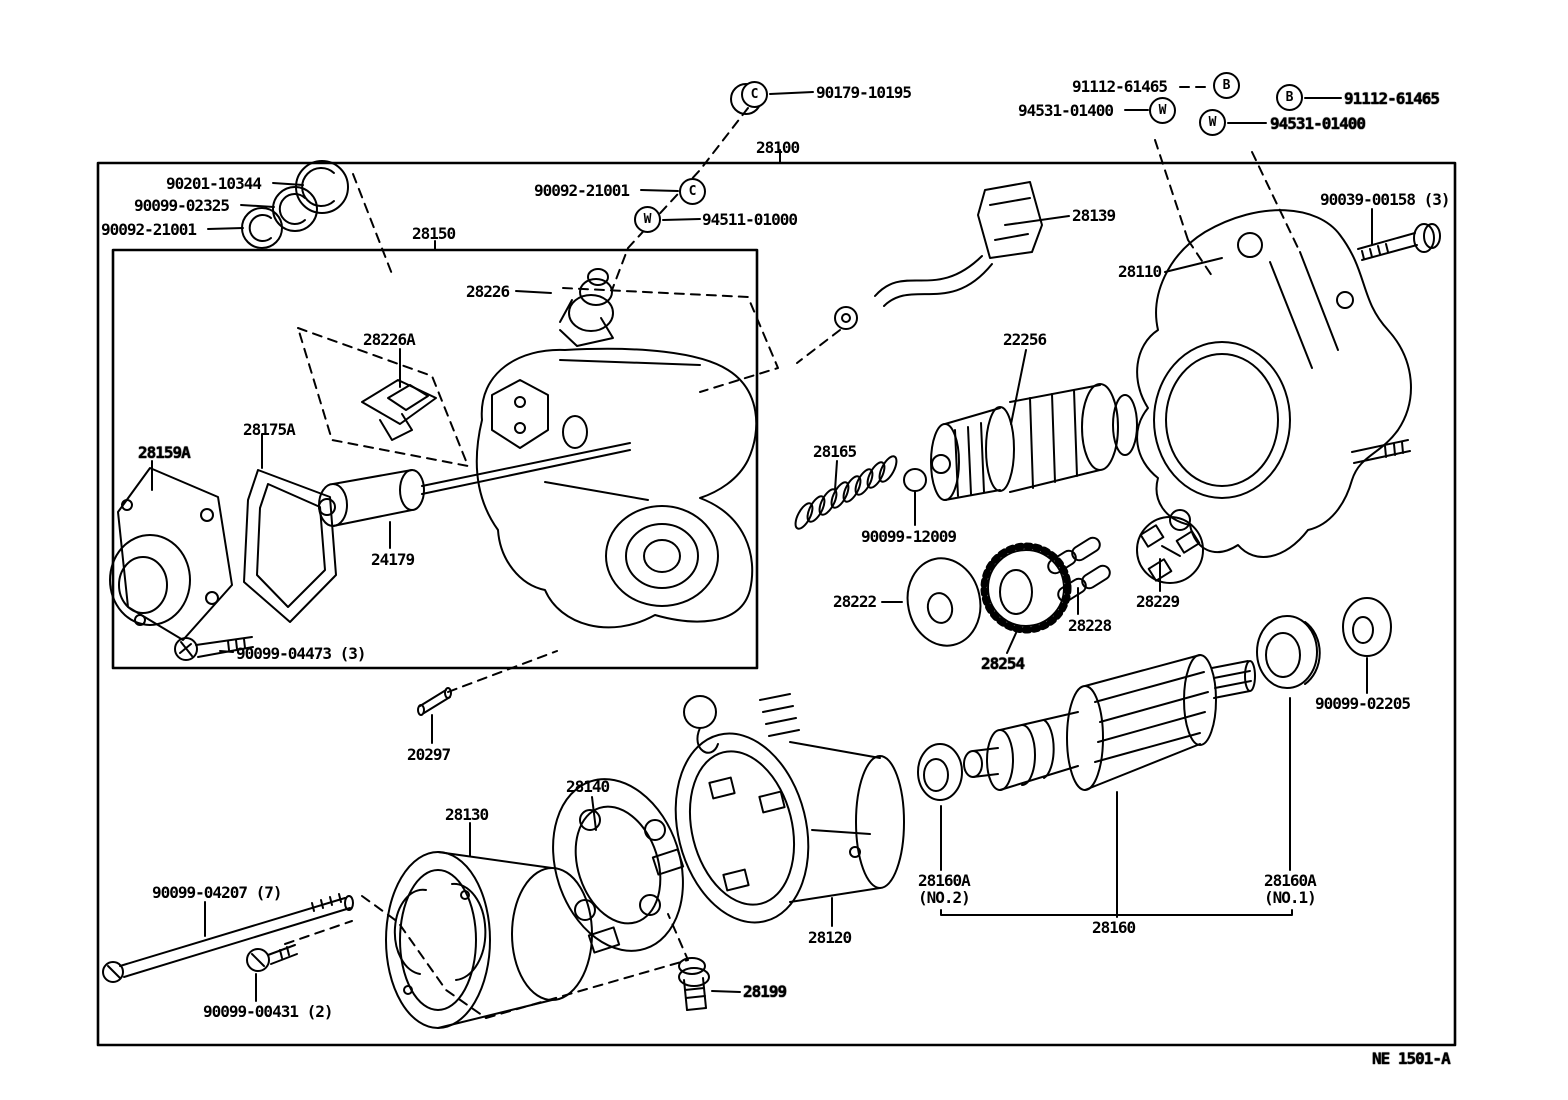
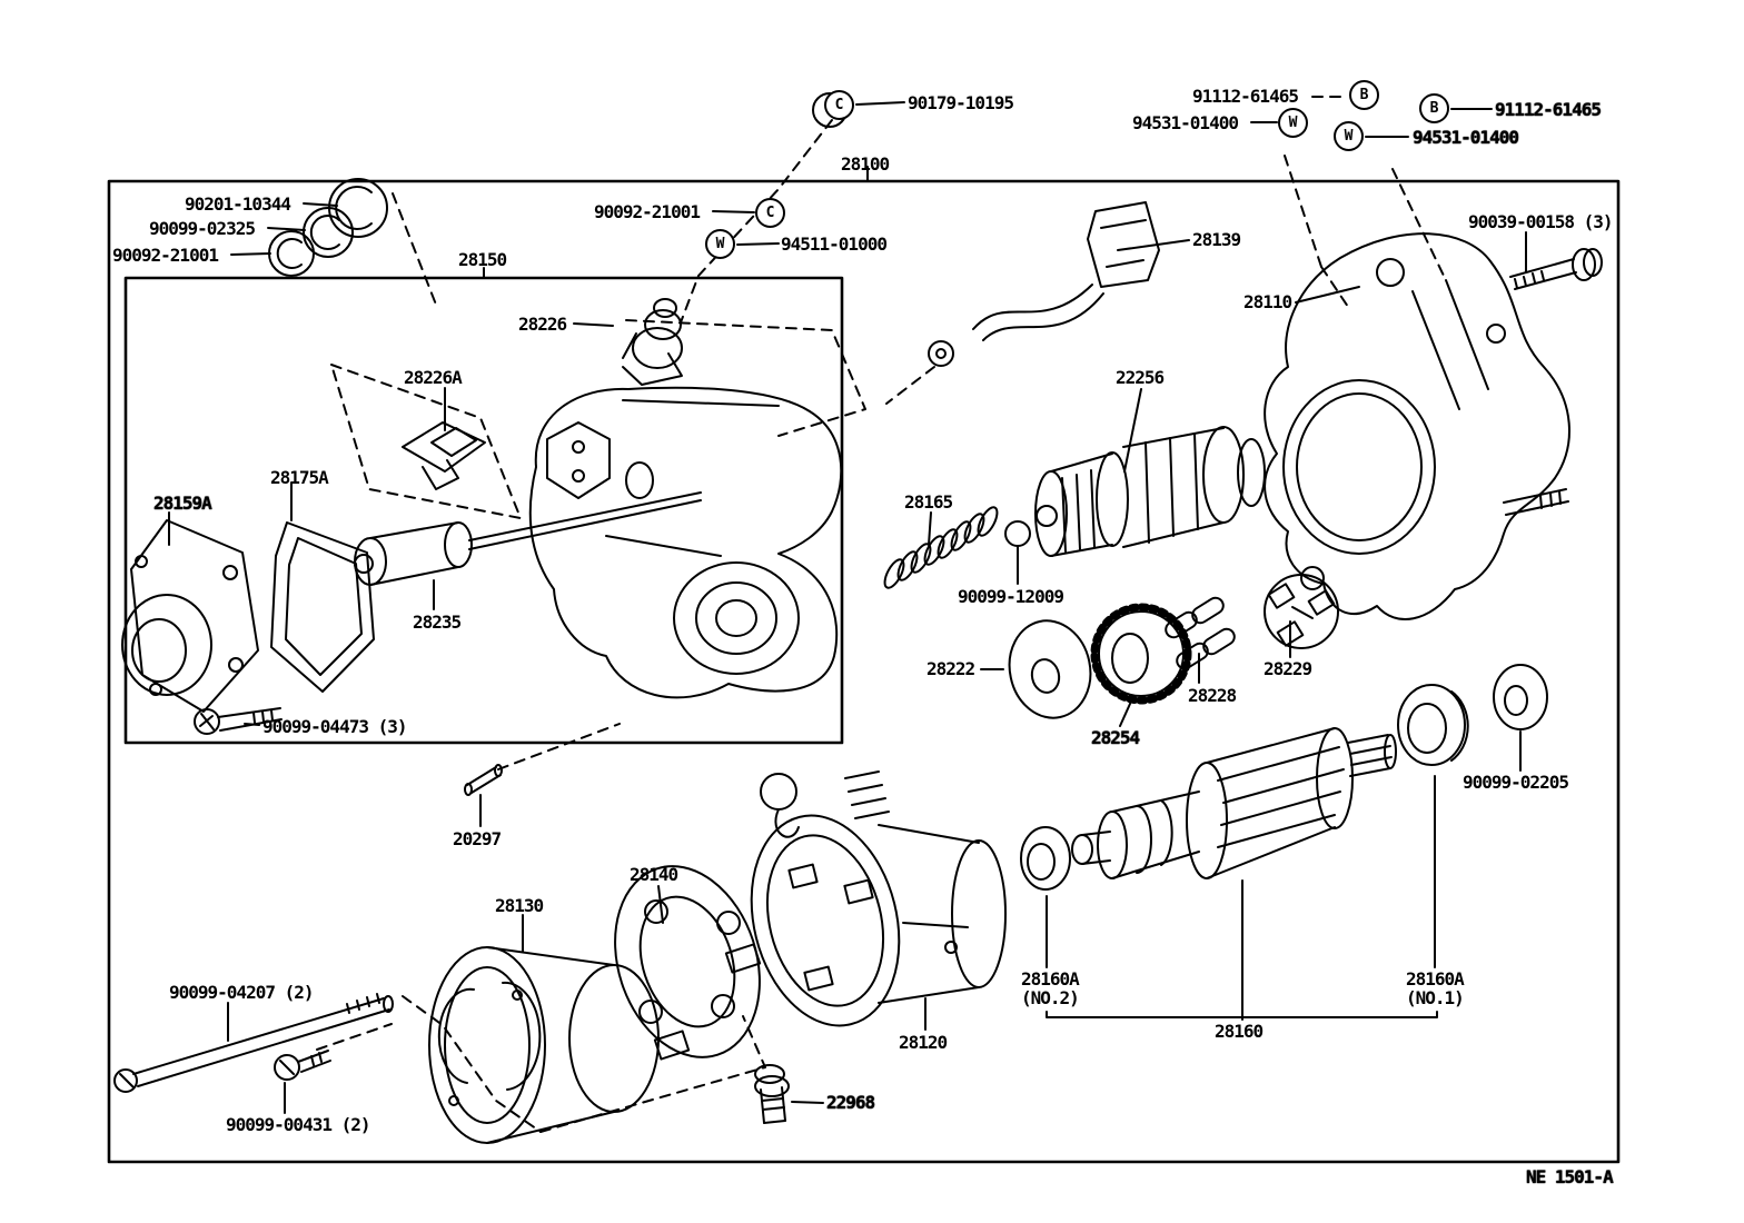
  90179-10195
  91112-61465
  94531-01400
  91112-61465
  94531-01400
  28100
  90201-10344
  90099-02325
  90092-21001
  28150
  90092-21001
  94511-01000
  28226
  28226A
  28175A
  28159A
- 24179
+ 28235
  90099-04473 (3)
  20297
  28139
  28110
  90039-00158 (3)
  22256
  28165
  90099-12009
  28222
  28254
  28228
  28229
  90099-02205
  28160A
  (NO.2)
  28160A
  (NO.1)
  28160
  28120
- 90099-04207 (7)
+ 90099-04207 (2)
  90099-00431 (2)
  28130
  28140
- 28199
+ 22968
  NE 1501-A
  C
  C
  W
  B
  W
  B
  W
